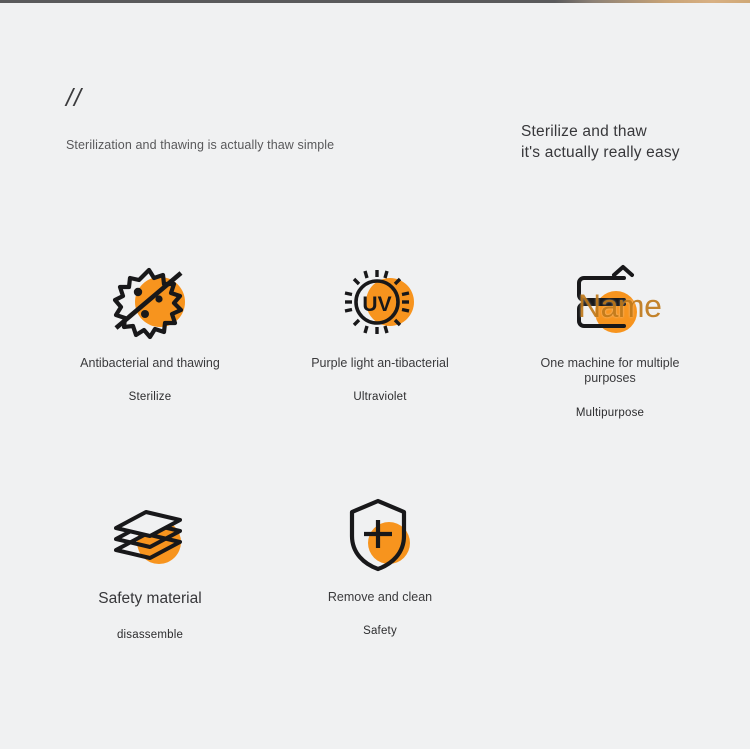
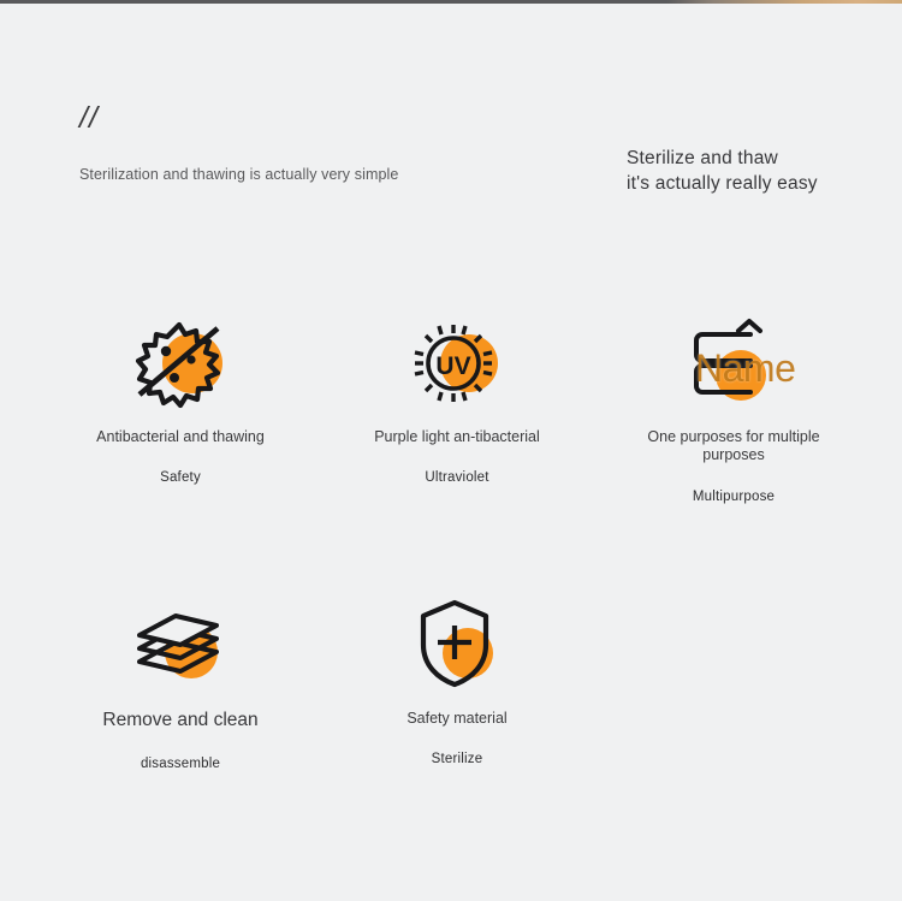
  //
- Sterilization and thawing is actually thaw simple
+ Sterilization and thawing is actually very simple
  Sterilize and thaw
  it's actually really easy
  Antibacterial and thawing
- Sterilize
+ Safety
  UV
  Purple light an-tibacterial
  Ultraviolet
  Name
- One machine for multiple purposes
+ One purposes for multiple purposes
  Multipurpose
- Safety material
+ Remove and clean
  disassemble
- Remove and clean
+ Safety material
- Safety
+ Sterilize
